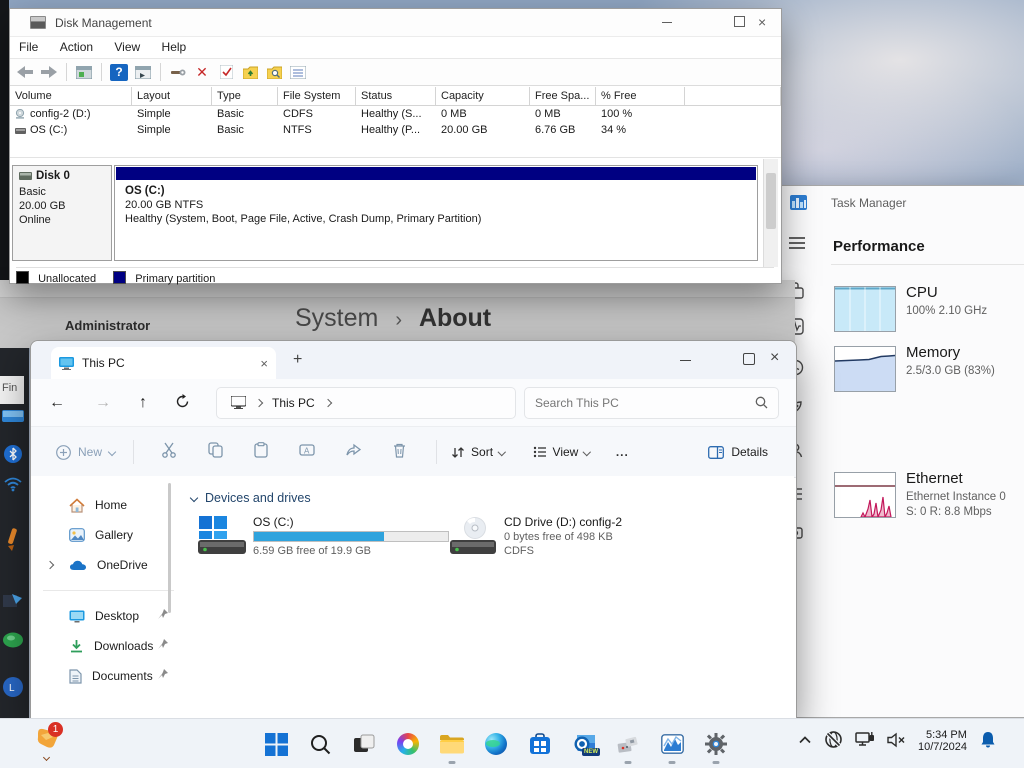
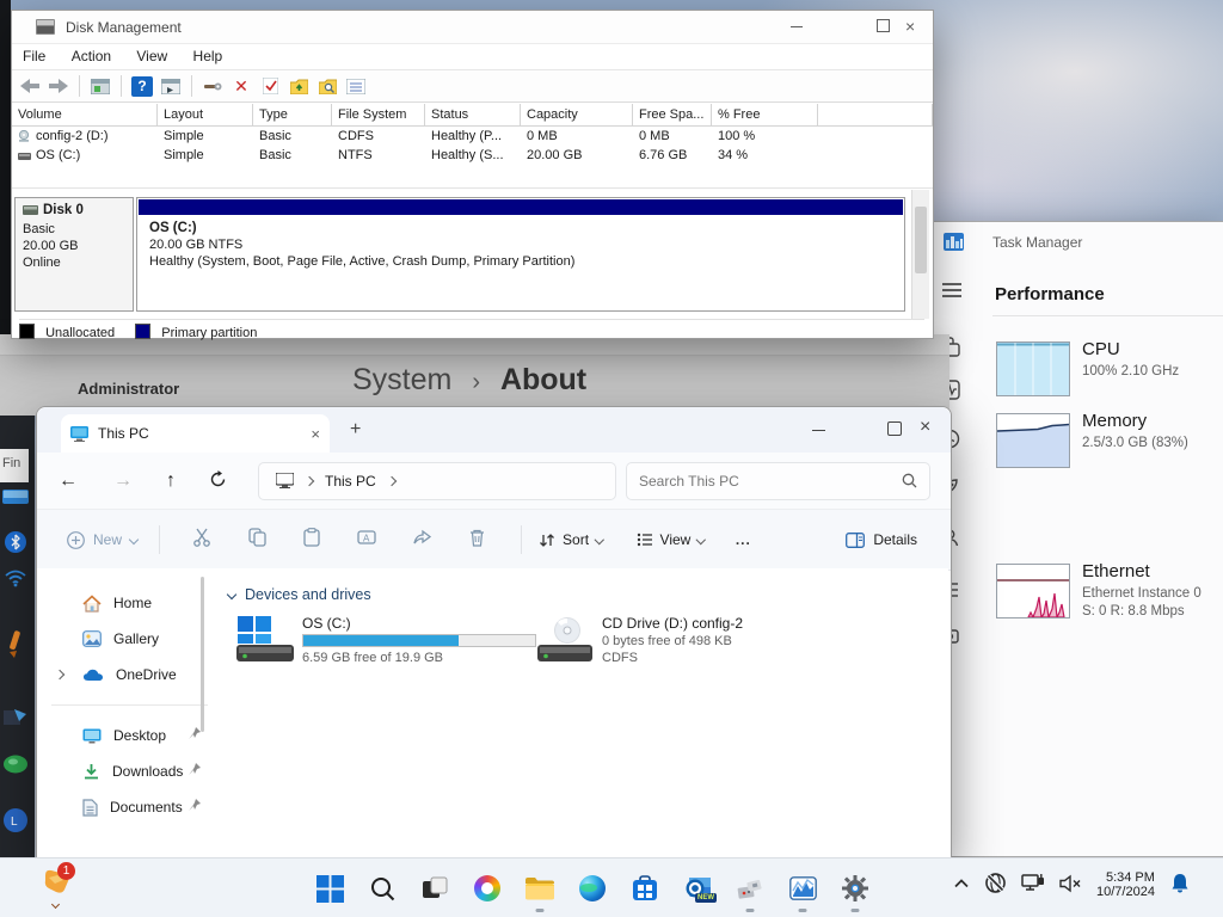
  Task Manager
  Performance
  CPU
  100% 2.10 GHz
  Memory
  2.5/3.0 GB (83%)
  Ethernet
  Ethernet Instance 0
  S: 0 R: 8.8 Mbps
  Administrator
  System › About
  Disk Management
  ×
  File Action View Help
  ?
  ✕
  Volume
  Layout
  Type
  File System
  Status
  Capacity
  Free Spa...
  % Free
  config-2 (D:)
  Simple
  Basic
  CDFS
- Healthy (S...
+ Healthy (P...
  0 MB
  0 MB
  100 %
  OS (C:)
  Simple
  Basic
  NTFS
- Healthy (P...
+ Healthy (S...
  20.00 GB
  6.76 GB
  34 %
  Disk 0
  Basic
  20.00 GB
  Online
  OS (C:)
  20.00 GB NTFS
  Healthy (System, Boot, Page File, Active, Crash Dump, Primary Partition)
  Unallocated Primary partition
  Fin
  L
  This PC
  ×
  +
  ×
  ←
  →
  ↑
  This PC
  Search This PC
  New
  A
  Sort
  View
  ...
  Details
  Home
  Gallery
  OneDrive
  Desktop
  Downloads
  Documents
  Devices and drives
  OS (C:)
  6.59 GB free of 19.9 GB
  CD Drive (D:) config-2
  0 bytes free of 498 KB
  CDFS
  1
  5:34 PM
  10/7/2024
